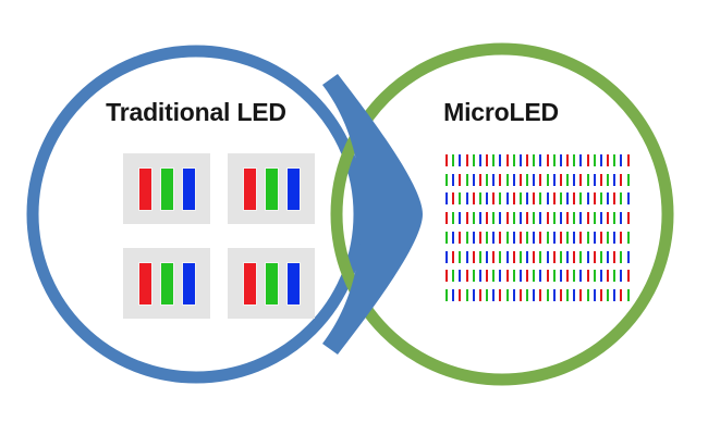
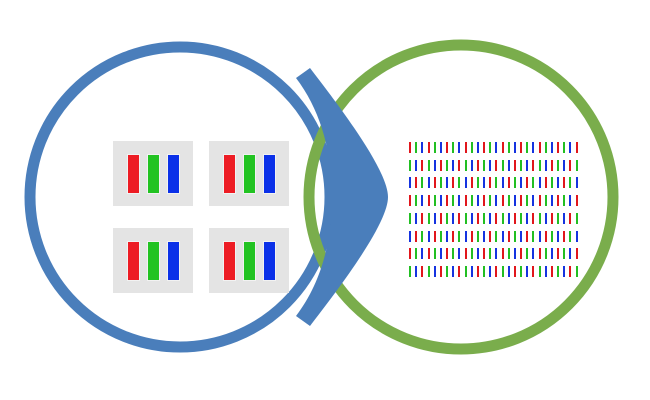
- Traditional LED
- MicroLED
